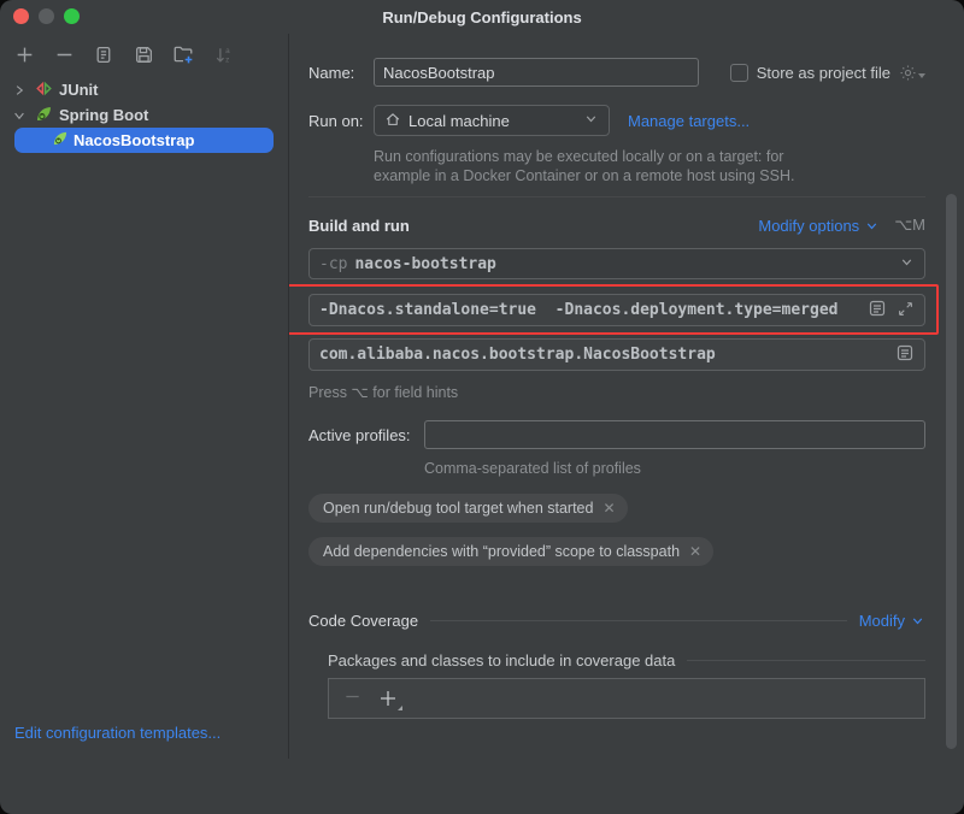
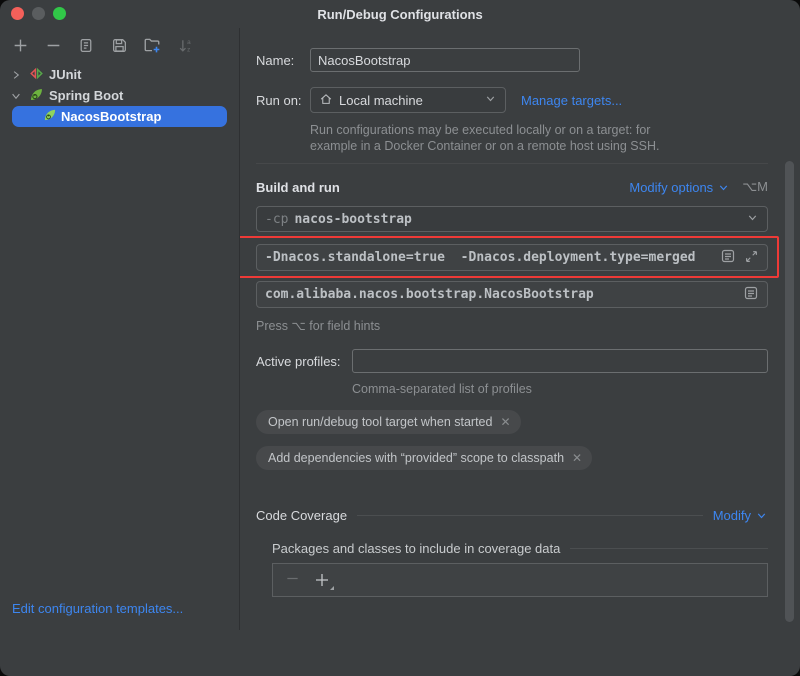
  Run/Debug Configurations
  JUnit
  Spring Boot
  NacosBootstrap
  Edit configuration templates...
  Name:
  NacosBootstrap
- Store as project file
  Run on:
  Local machine
  Manage targets...
  Run configurations may be executed locally or on a target: for
  example in a Docker Container or on a remote host using SSH.
  Build and run
  Modify options
  ⌥M
  -cp
  nacos-bootstrap
  -Dnacos.standalone=true -Dnacos.deployment.type=merged
  com.alibaba.nacos.bootstrap.NacosBootstrap
  Press ⌥ for field hints
  Active profiles:
  Comma-separated list of profiles
  Open run/debug tool target when started
  ✕
  Add dependencies with “provided” scope to classpath
  ✕
  Code Coverage
  Modify
  Packages and classes to include in coverage data
